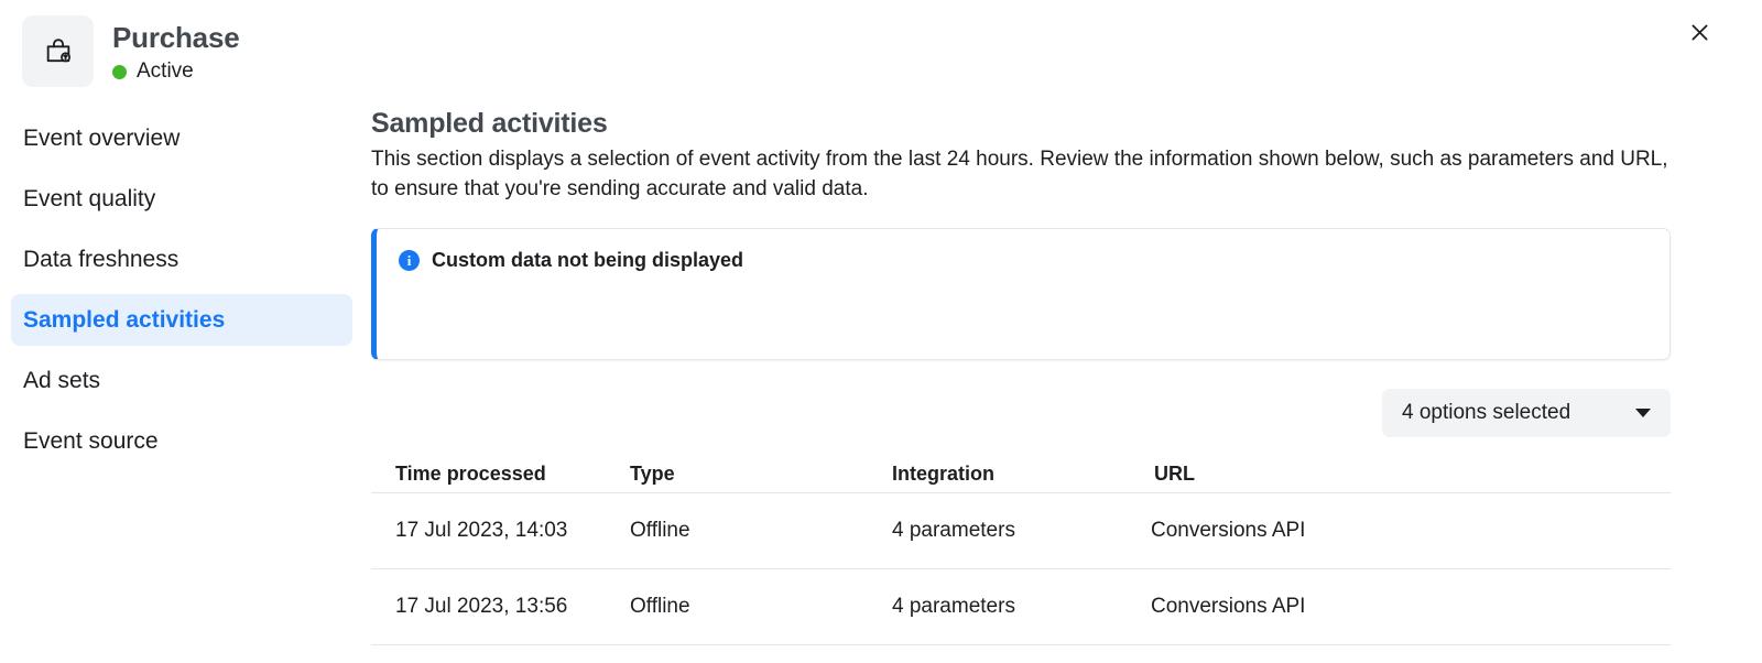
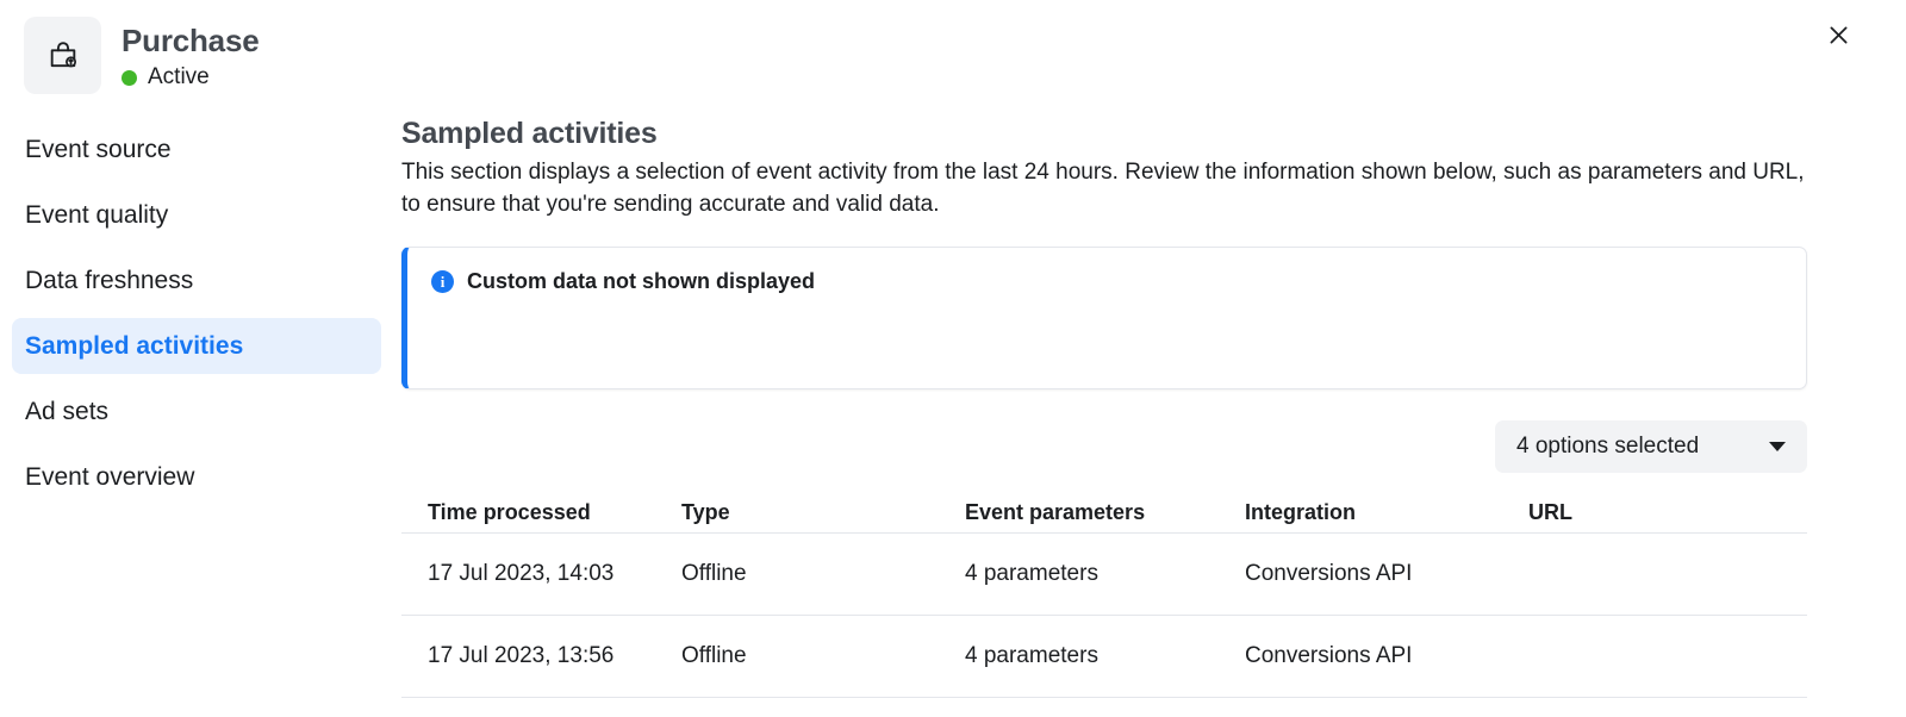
  Purchase
  Active
- Event overview
+ Event source
  Event quality
  Data freshness
  Sampled activities
  Ad sets
- Event source
+ Event overview
  Sampled activities
  This section displays a selection of event activity from the last 24 hours. Review the information shown below, such as parameters and URL, to ensure that you're sending accurate and valid data.
  i
- Custom data not being displayed
+ Custom data not shown displayed
  4 options selected
  Time processed
  Type
+ Event parameters
  Integration
  URL
  17 Jul 2023, 14:03
  Offline
  4 parameters
  Conversions API
  17 Jul 2023, 13:56
  Offline
  4 parameters
  Conversions API
